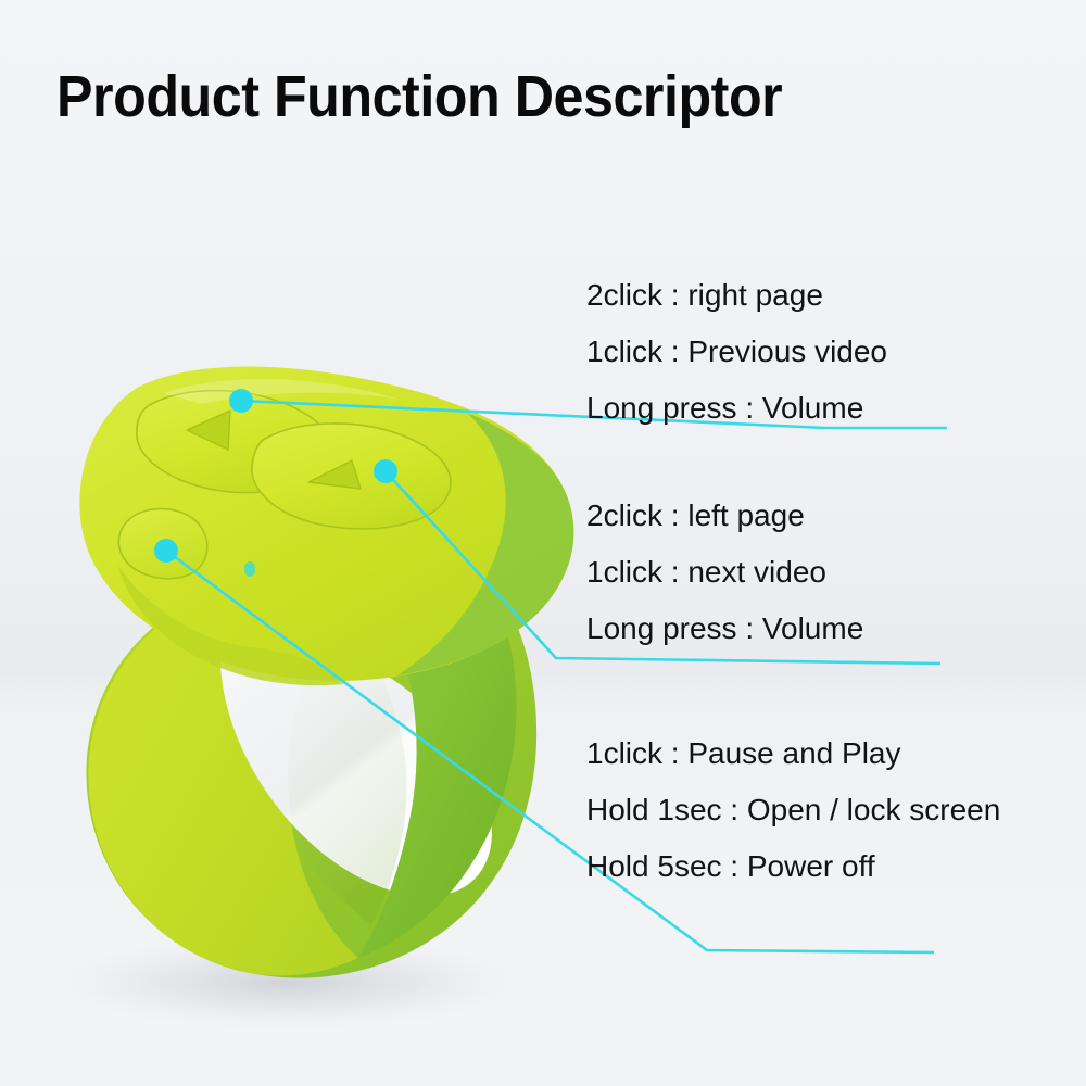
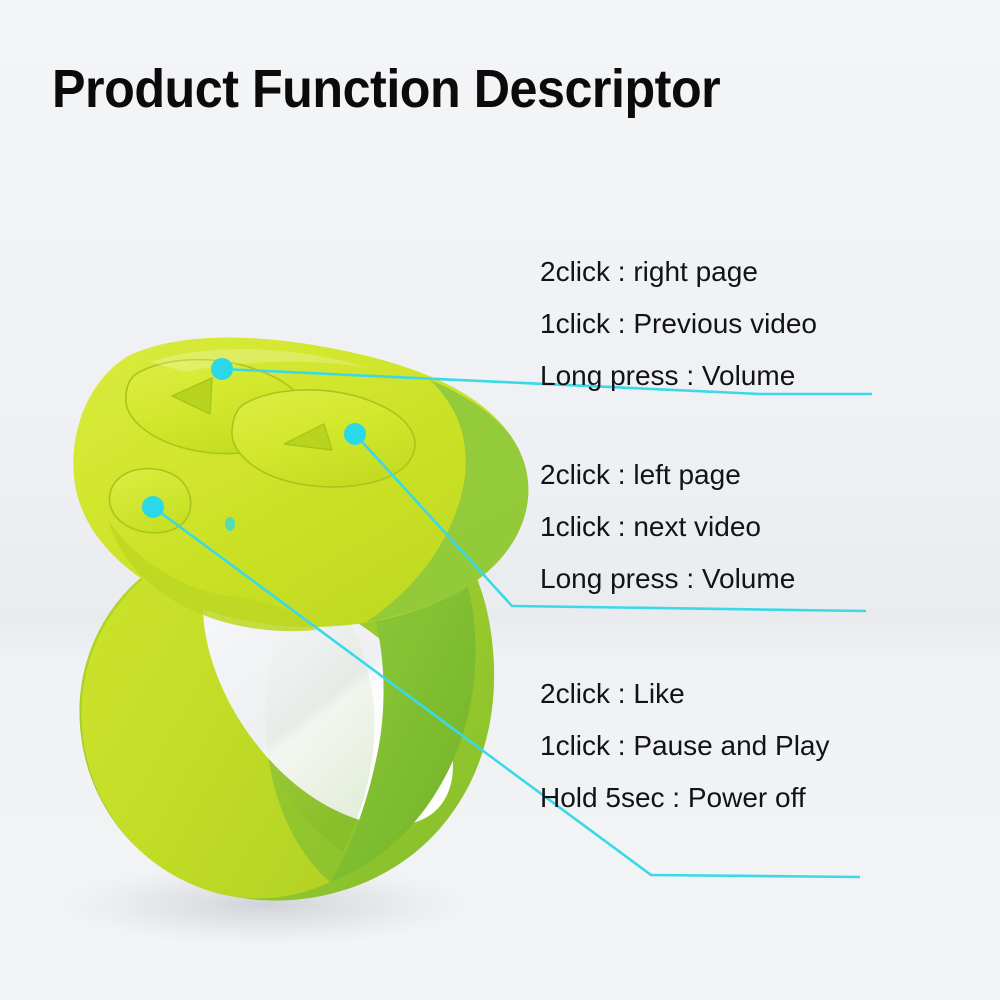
  Product Function Descriptor
  2click : right page
  1click : Previous video
  Long press : Volume
  2click : left page
  1click : next video
  Long press : Volume
+ 2click : Like
  1click : Pause and Play
- Hold 1sec : Open / lock screen
  Hold 5sec : Power off
